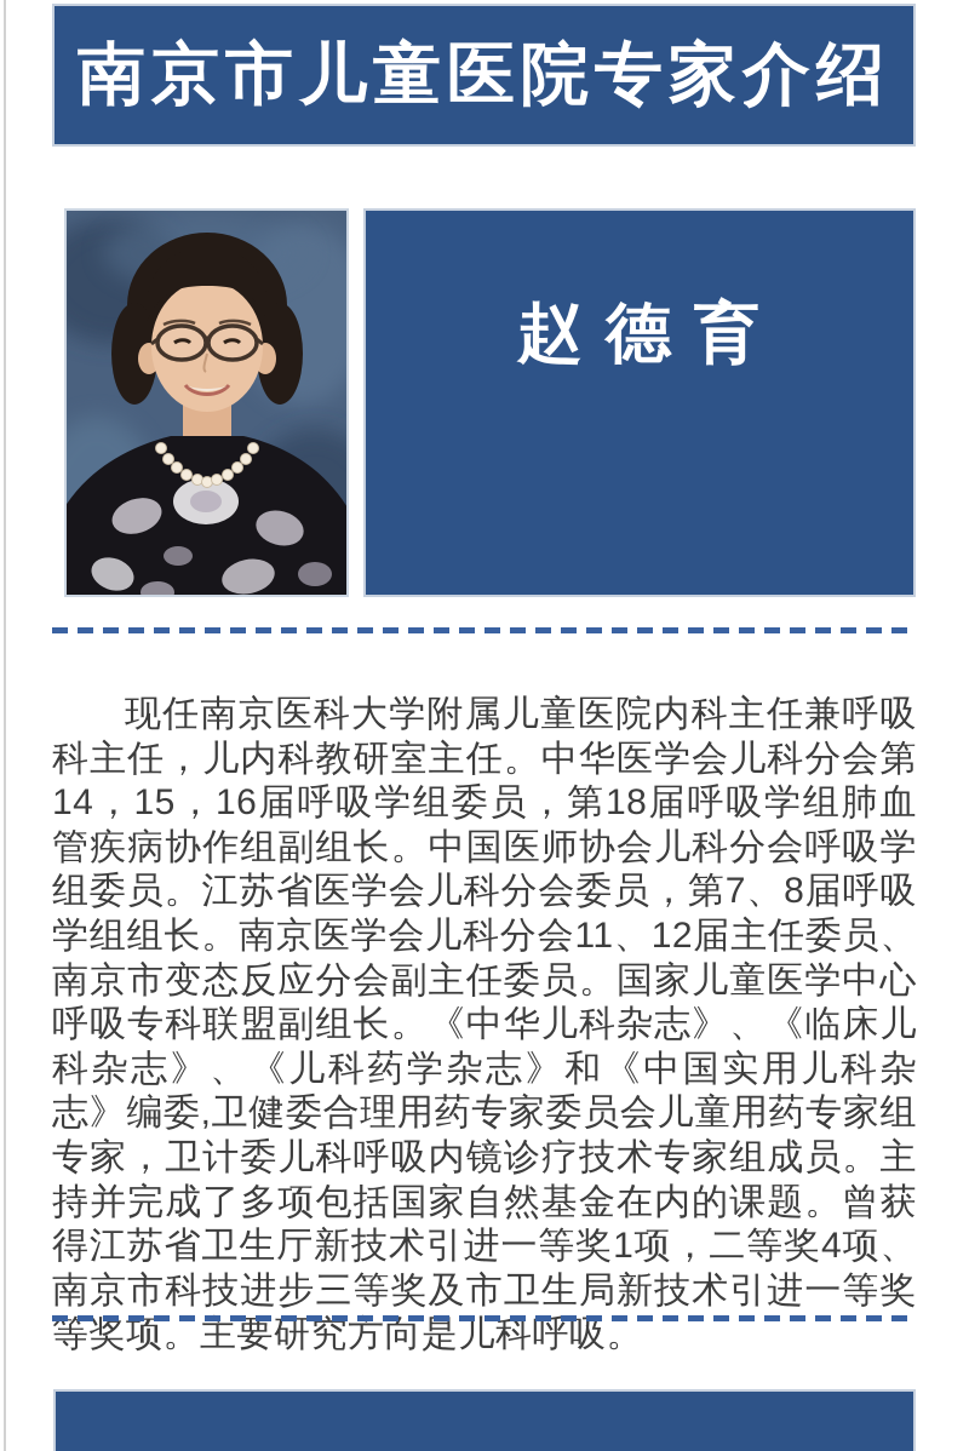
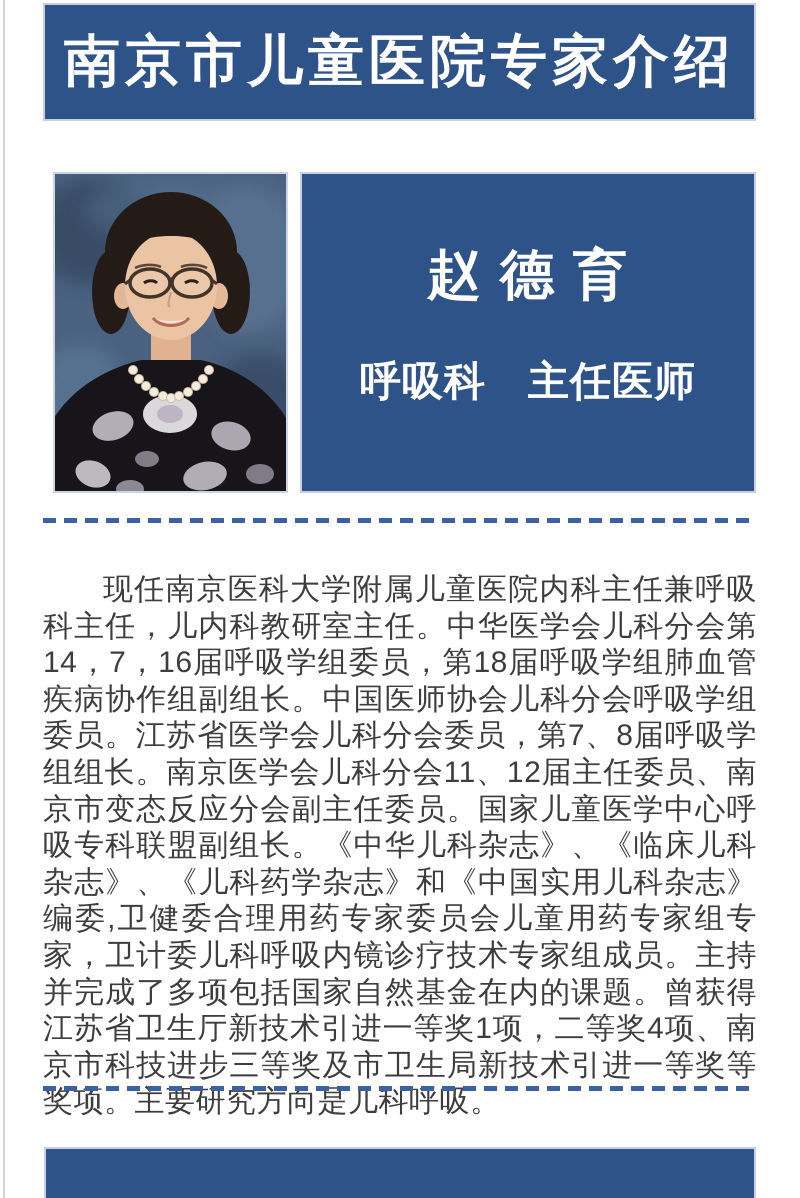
  南京市儿童医院专家介绍
  赵 德 育
+ 呼吸科 主任医师
- 现任南京医科大学附属儿童医院内科主任兼呼吸科主任，儿内科教研室主任。中华医学会儿科分会第14，15，16届呼吸学组委员，第18届呼吸学组肺血管疾病协作组副组长。中国医师协会儿科分会呼吸学组委员。江苏省医学会儿科分会委员，第7、8届呼吸学组组长。南京医学会儿科分会11、12届主任委员、南京市变态反应分会副主任委员。国家儿童医学中心呼吸专科联盟副组长。《中华儿科杂志》、《临床儿科杂志》、《儿科药学杂志》和《中国实用儿科杂志》编委,卫健委合理用药专家委员会儿童用药专家组专家，卫计委儿科呼吸内镜诊疗技术专家组成员。主持并完成了多项包括国家自然基金在内的课题。曾获得江苏省卫生厅新技术引进一等奖1项，二等奖4项、南京市科技进步三等奖及市卫生局新技术引进一等奖等奖项。主要研究方向是儿科呼吸。
+ 现任南京医科大学附属儿童医院内科主任兼呼吸科主任，儿内科教研室主任。中华医学会儿科分会第14，7，16届呼吸学组委员，第18届呼吸学组肺血管疾病协作组副组长。中国医师协会儿科分会呼吸学组委员。江苏省医学会儿科分会委员，第7、8届呼吸学组组长。南京医学会儿科分会11、12届主任委员、南京市变态反应分会副主任委员。国家儿童医学中心呼吸专科联盟副组长。《中华儿科杂志》、《临床儿科杂志》、《儿科药学杂志》和《中国实用儿科杂志》编委,卫健委合理用药专家委员会儿童用药专家组专家，卫计委儿科呼吸内镜诊疗技术专家组成员。主持并完成了多项包括国家自然基金在内的课题。曾获得江苏省卫生厅新技术引进一等奖1项，二等奖4项、南京市科技进步三等奖及市卫生局新技术引进一等奖等奖项。主要研究方向是儿科呼吸。
